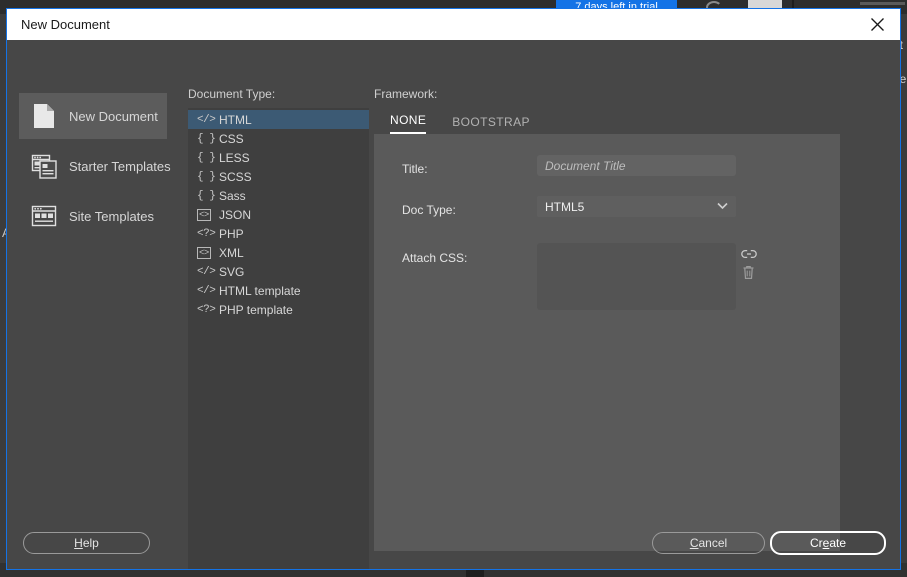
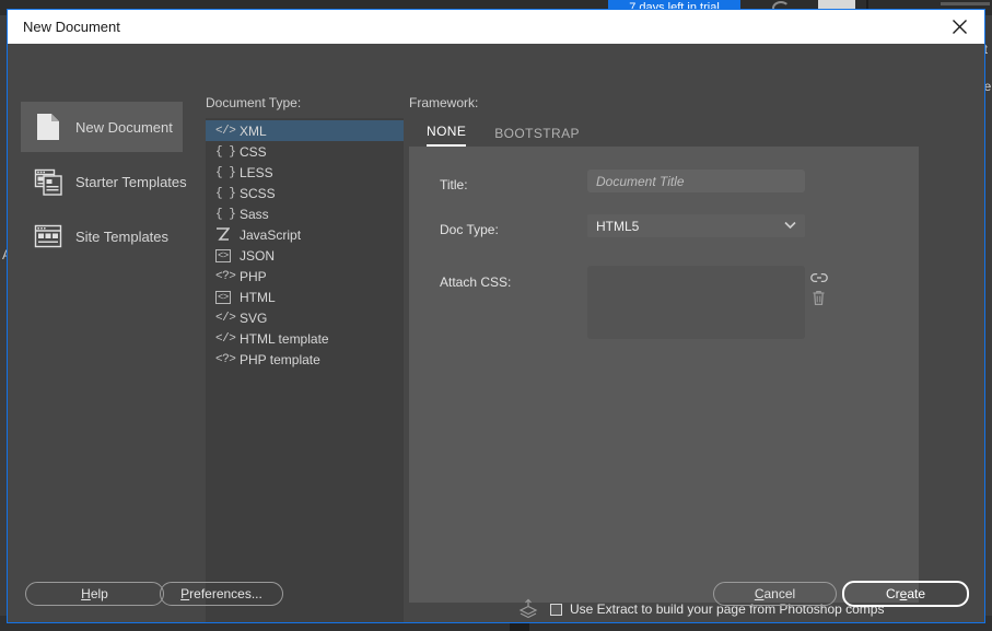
  7 days left in trial
  New Document
  New Document
  Starter Templates
  Site Templates
  Document Type:
  </>
- HTML
+ XML
  { }
  CSS
  { }
  LESS
  { }
  SCSS
  { }
  Sass
+ JavaScript
  <>
  JSON
  <?>
  PHP
  <>
- XML
+ HTML
  </>
  SVG
  </>
  HTML template
  <?>
  PHP template
  Framework:
  NONE
  BOOTSTRAP
  Title:
  Document Title
  Doc Type:
  HTML5
  Attach CSS:
+ Use Extract to build your page from Photoshop comps
  H
  elp
+ P
+ references...
  C
  ancel
  Cr
  e
  ate
